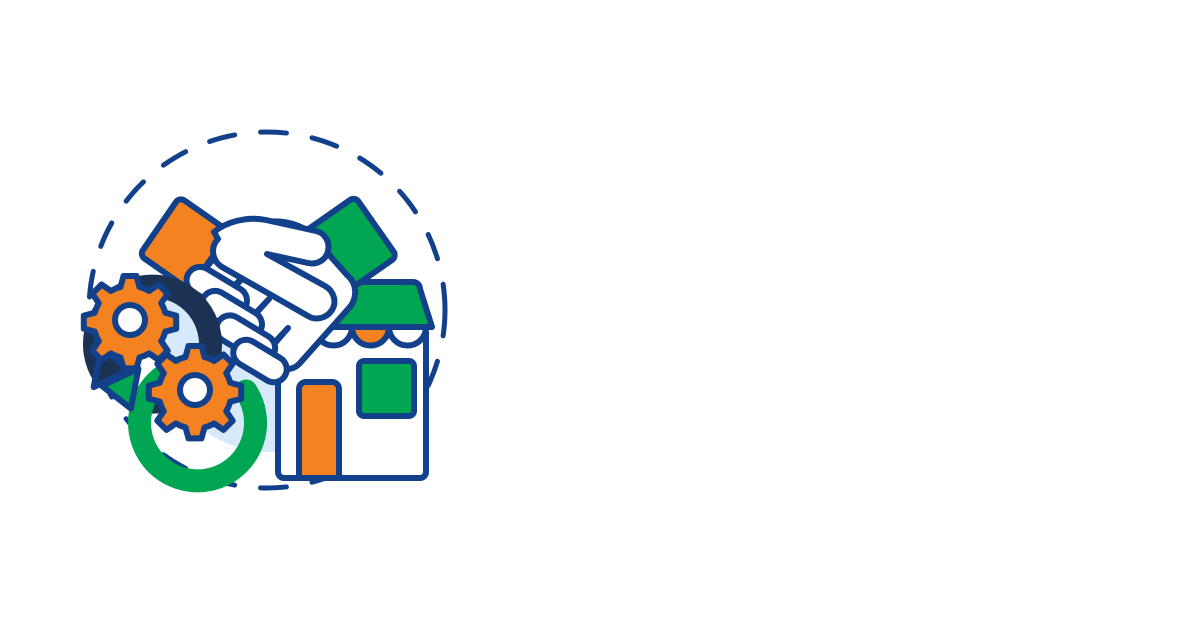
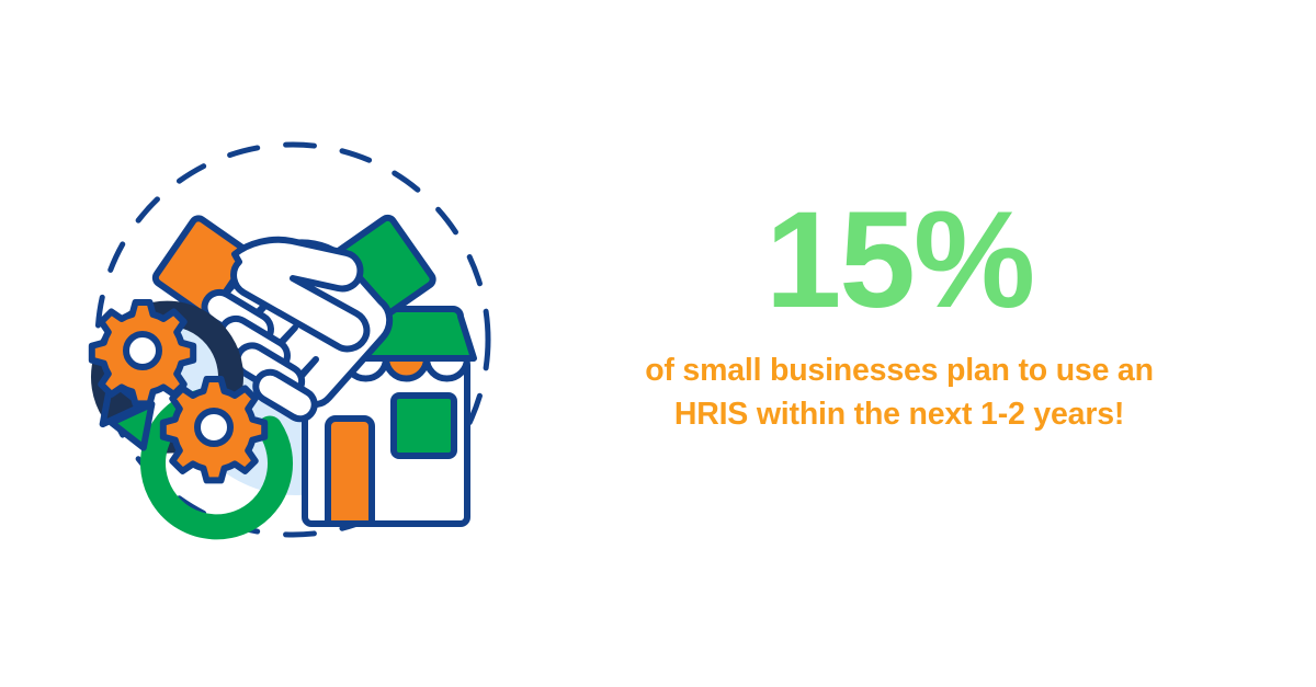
+ 15%
+ of small businesses plan to use an
+ HRIS within the next 1-2 years!
